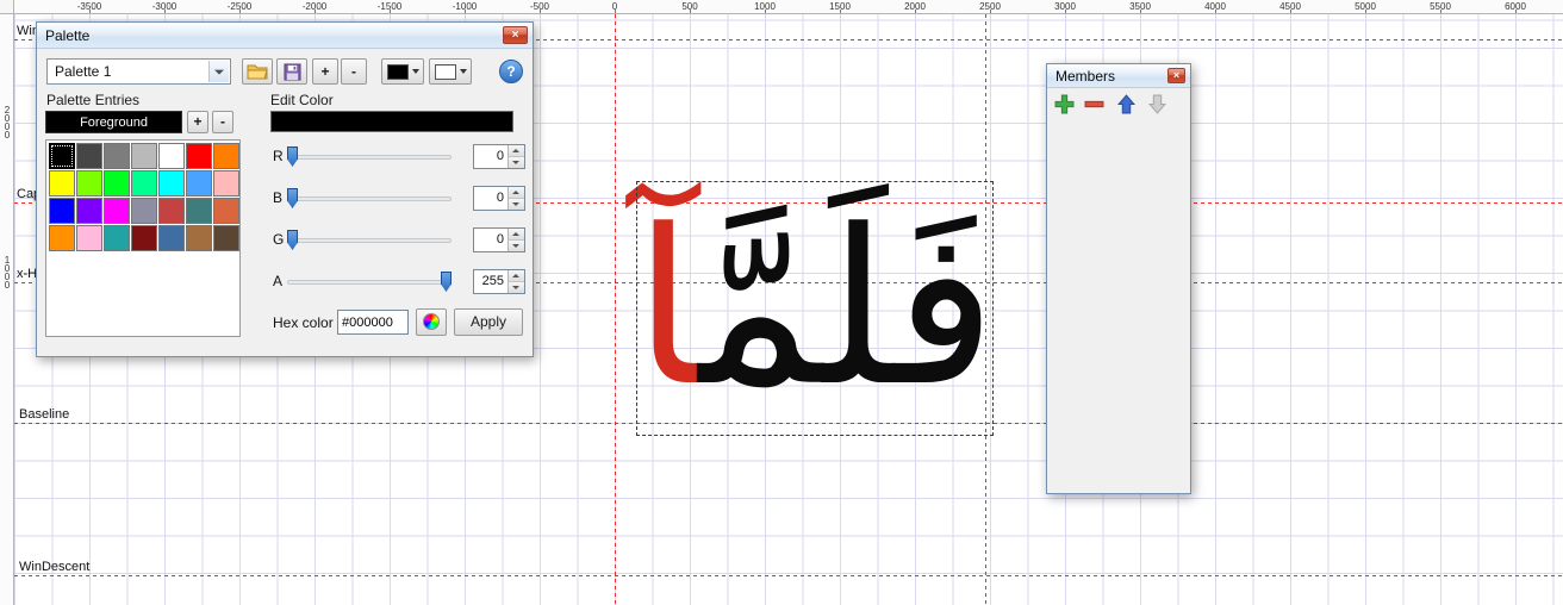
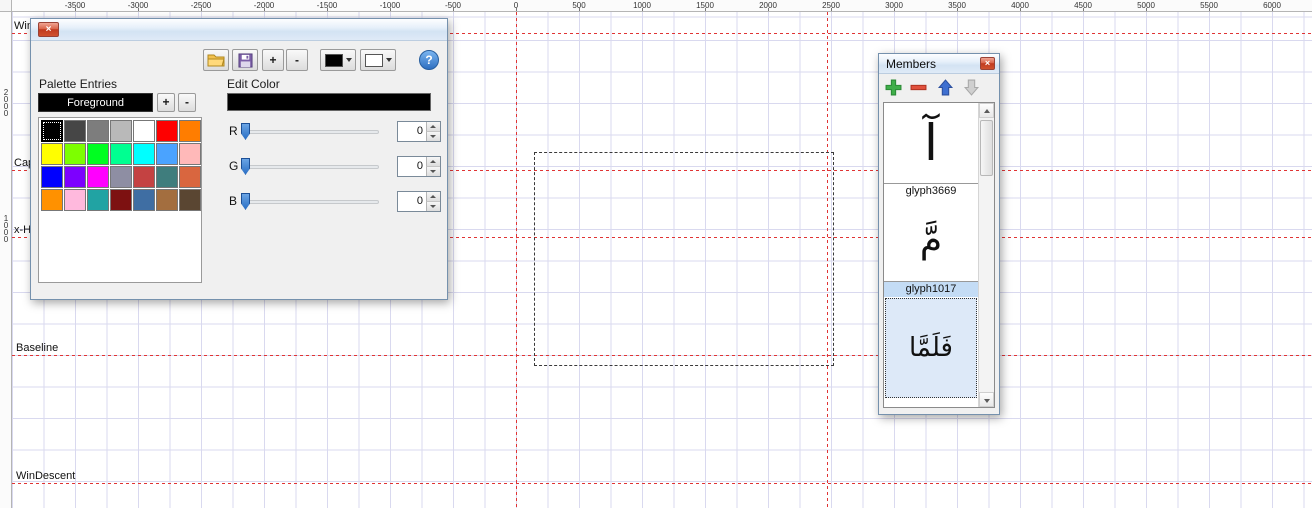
- فَلَمَّآ
  Baseline
  WinDescent
  -3500
  -3000
  -2500
  -2000
  -1500
  -1000
  -500
  0
  500
  1000
  1500
  2000
  2500
  3000
  3500
  4000
  4500
  5000
  5500
  6000
  2
  0
  0
  0
  1
  0
  0
  0
- Palette
  ×
- Palette 1
  +
  -
  ?
  Palette Entries
  Foreground
  +
  -
  Edit Color
  R
  0
- B
+ G
  0
- G
+ B
  0
- A
- 255
- Hex color
- #000000
- Apply
  Members
  ×
+ آ
+ glyph3669
+ مَّ
+ glyph1017
+ فَلَمَّا
